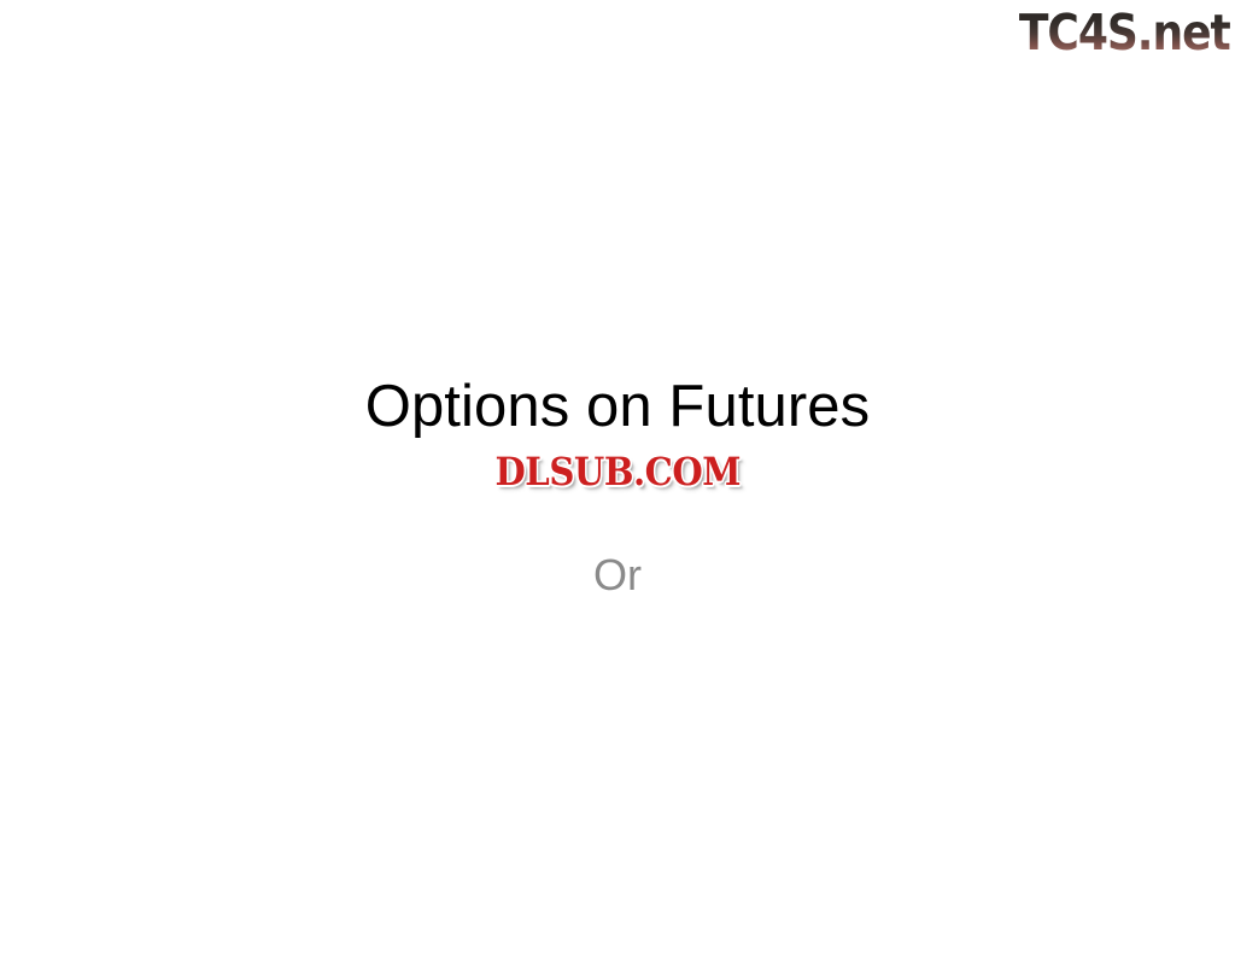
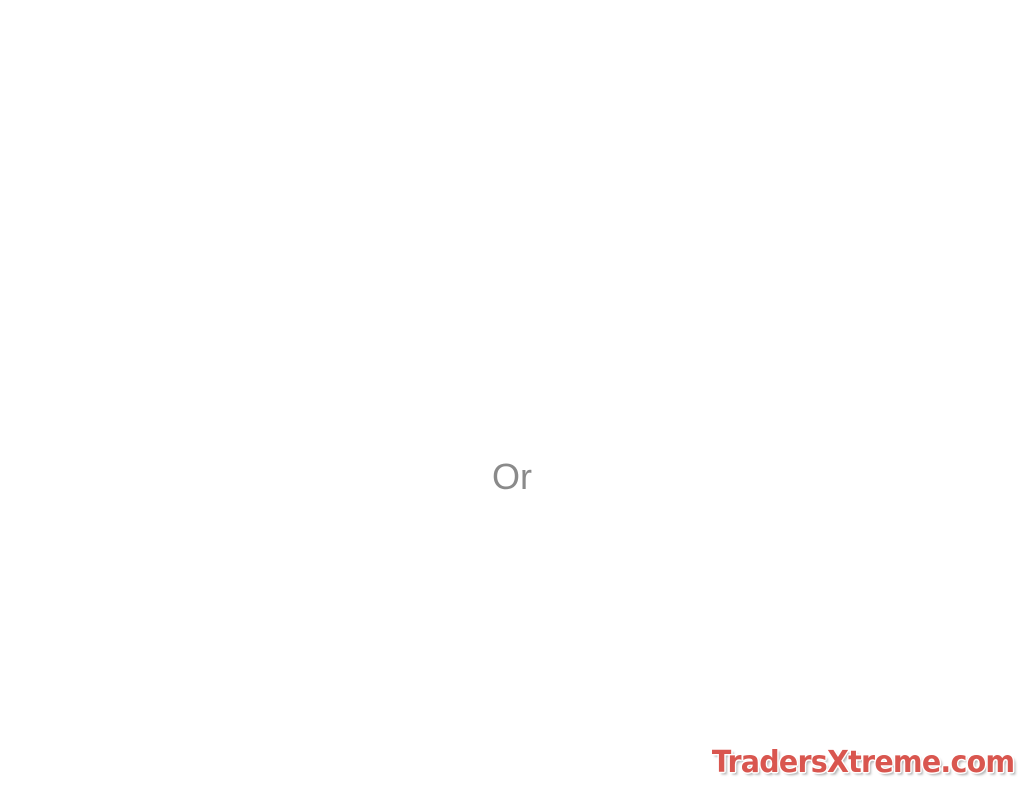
- TC4S.net
- Options on Futures
- DLSUB.COM
  Or
+ TradersXtreme.com
